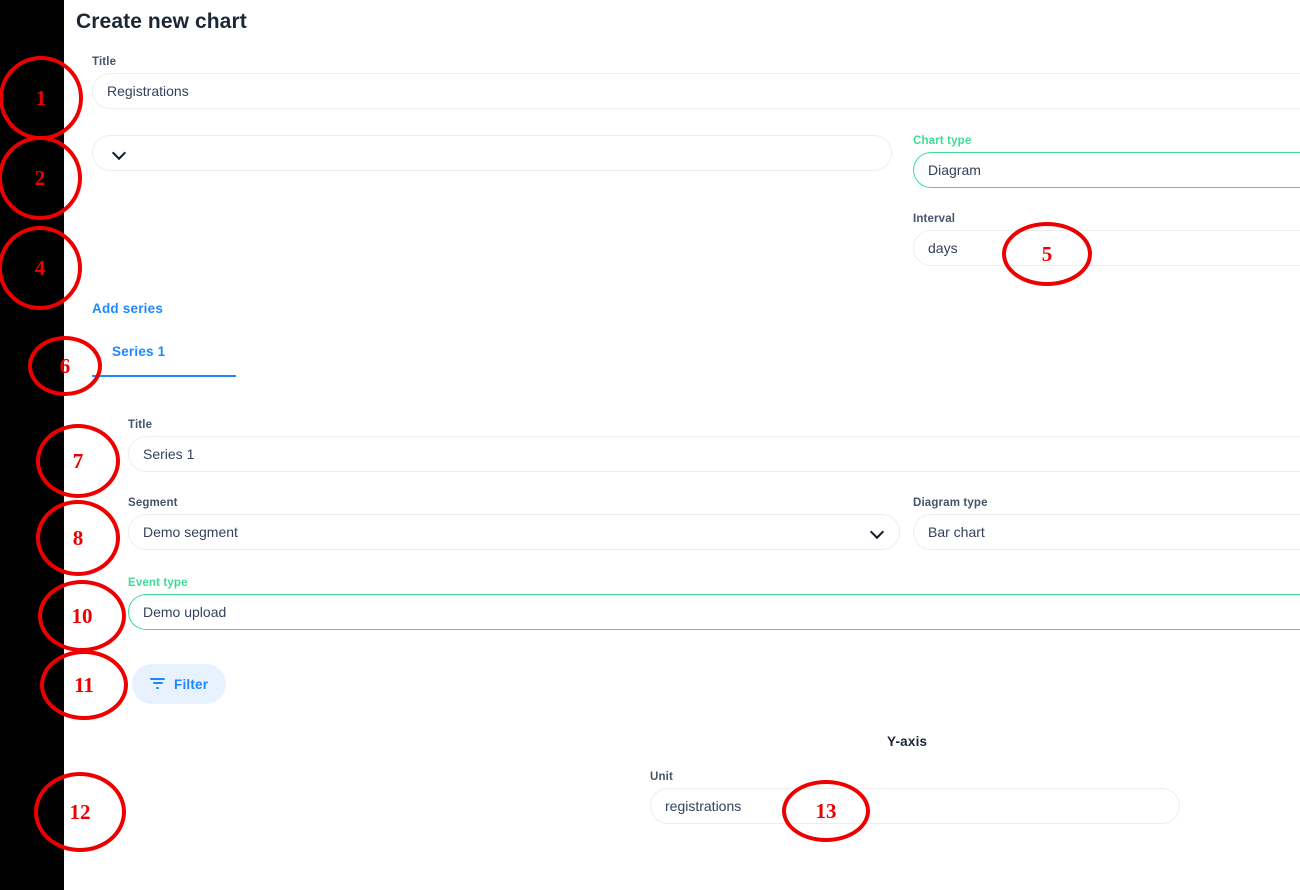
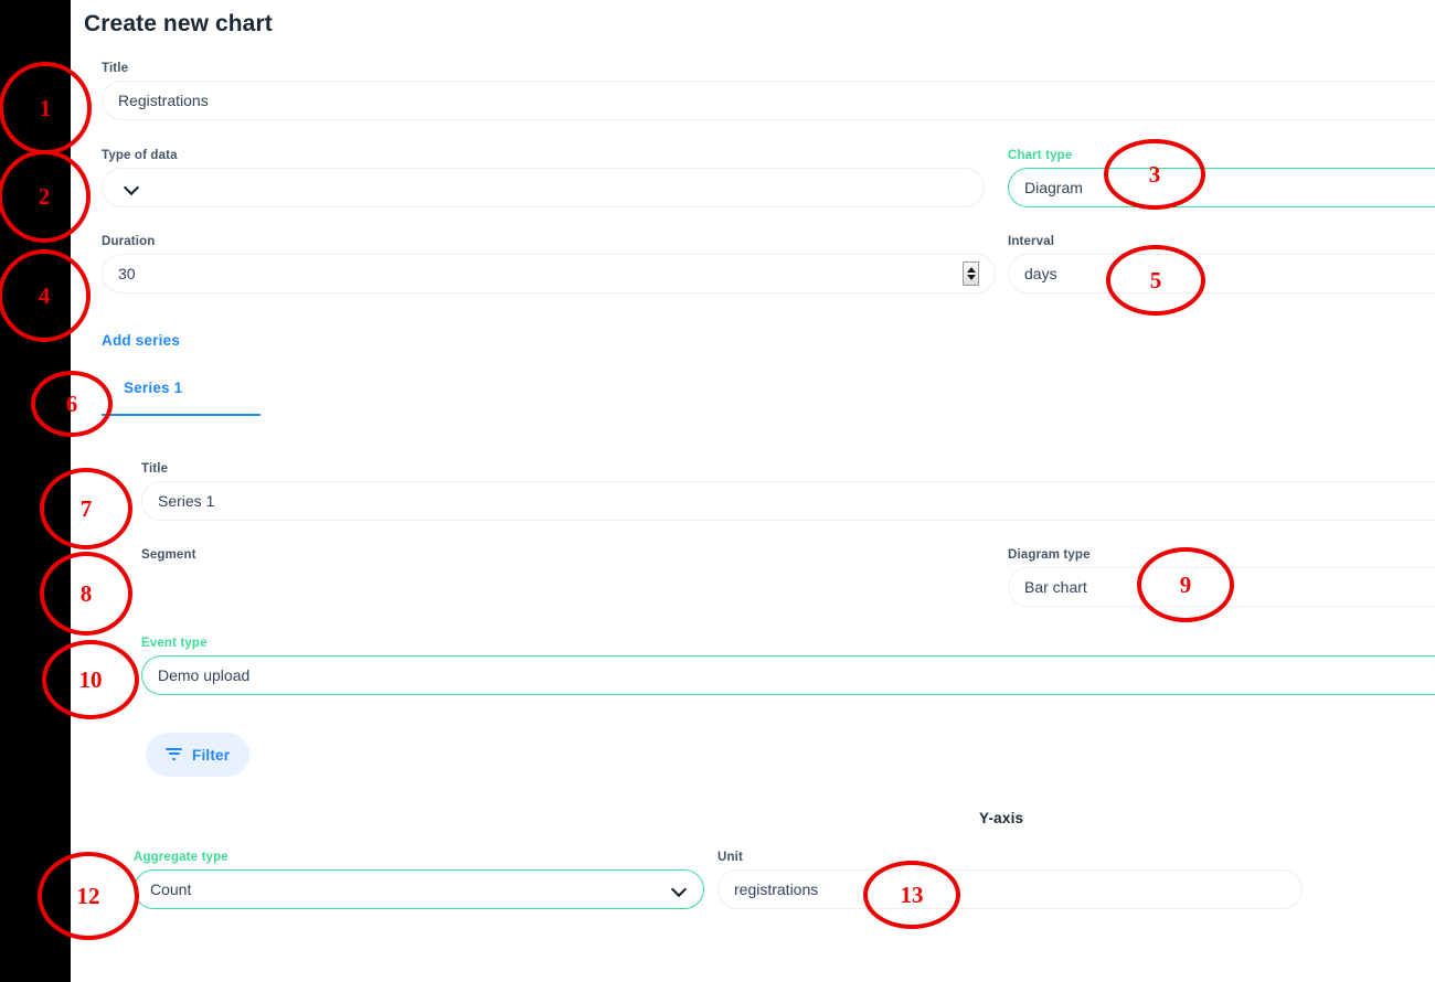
  Create new chart
  Title
  Registrations
+ Type of data
  Chart type
  Diagram
+ Duration
+ 30
  Interval
  days
  Add series
  Series 1
  Title
  Series 1
  Segment
- Demo segment
  Diagram type
  Bar chart
  Event type
  Demo upload
  Filter
  Y-axis
+ Aggregate type
+ Count
  Unit
  registrations
  1
  2
+ 3
  4
  5
  6
  7
  8
+ 9
  10
- 11
  12
  13
